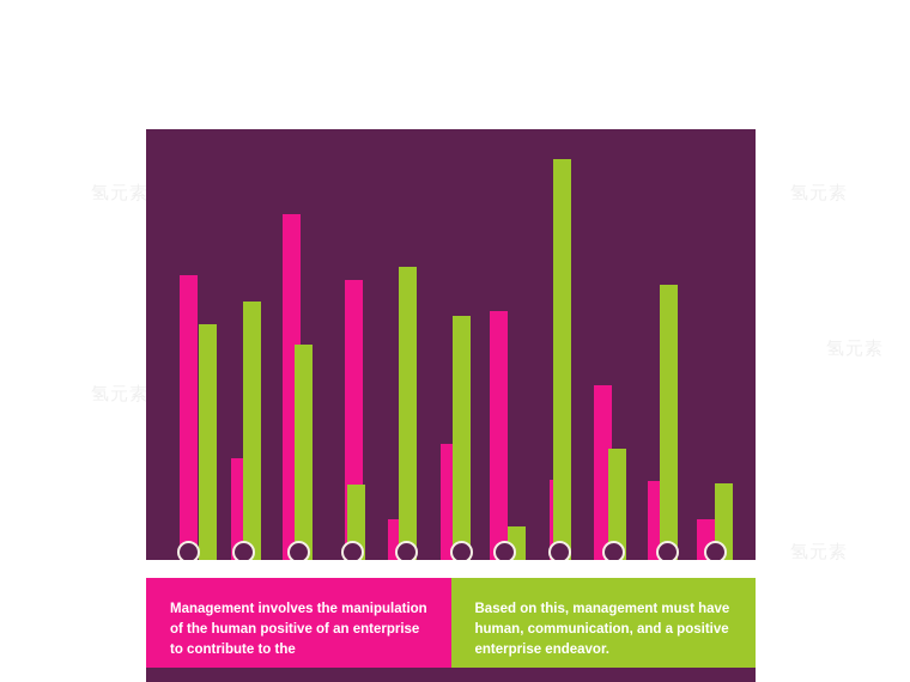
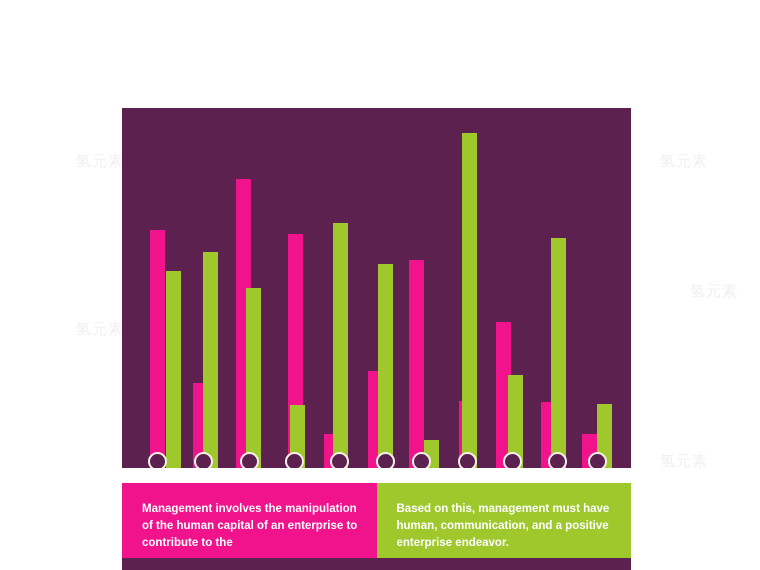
  氢元素
  氢元素
- Management involves the manipulation of the human positive of an enterprise to contribute to the
+ Management involves the manipulation of the human capital of an enterprise to contribute to the
  Based on this, management must have human, communication, and a positive enterprise endeavor.
